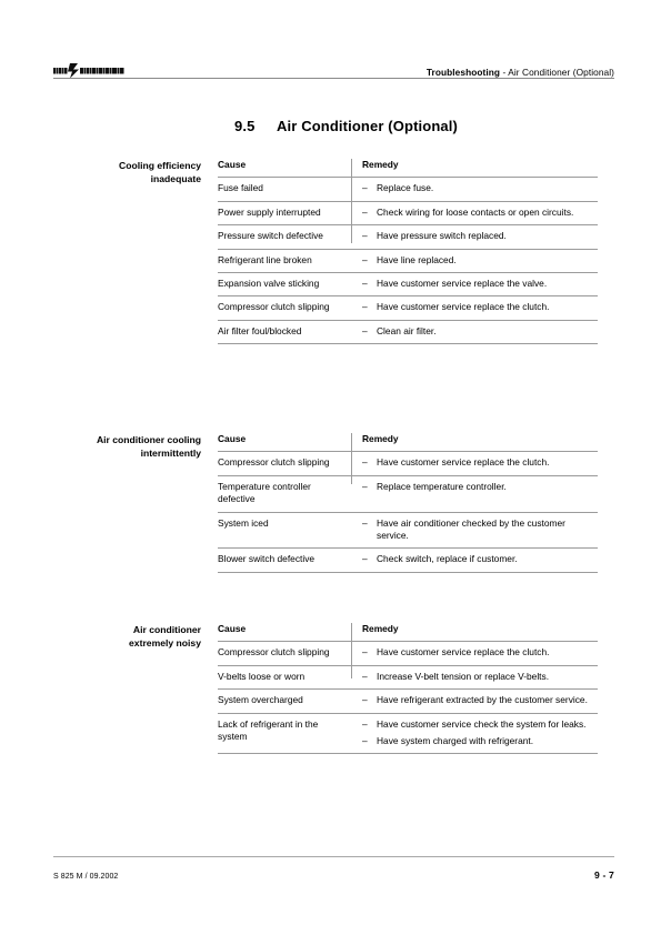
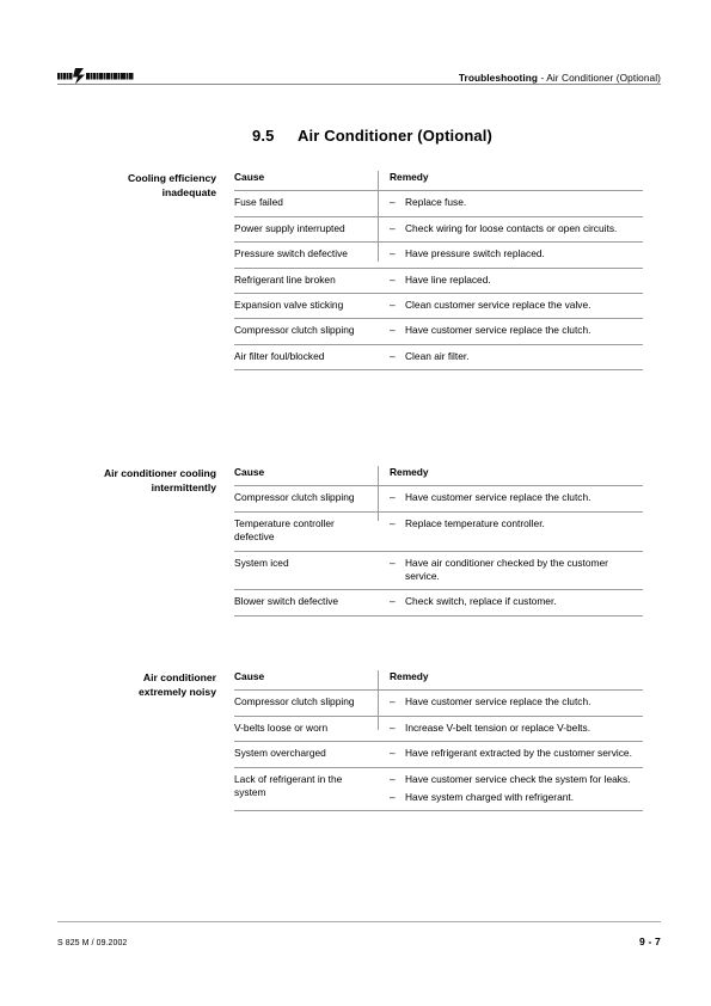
  Troubleshooting - Air Conditioner (Optional)
  9.5 Air Conditioner (Optional)
  Cooling efficiency
  inadequate
  Cause	Remedy
  Fuse failed	– Replace fuse.
  Power supply interrupted	– Check wiring for loose contacts or open circuits.
  Pressure switch defective	– Have pressure switch replaced.
  Refrigerant line broken	– Have line replaced.
- Expansion valve sticking	– Have customer service replace the valve.
+ Expansion valve sticking	– Clean customer service replace the valve.
  Compressor clutch slipping	– Have customer service replace the clutch.
  Air filter foul/blocked	– Clean air filter.
  Air conditioner cooling
  intermittently
  Cause	Remedy
  Compressor clutch slipping	– Have customer service replace the clutch.
  Temperature controller defective	– Replace temperature controller.
  System iced	– Have air conditioner checked by the customer service.
  Blower switch defective	– Check switch, replace if customer.
  Air conditioner
  extremely noisy
  Cause	Remedy
  Compressor clutch slipping	– Have customer service replace the clutch.
  V-belts loose or worn	– Increase V-belt tension or replace V-belts.
  System overcharged	– Have refrigerant extracted by the customer service.
  Lack of refrigerant in the system	– Have customer service check the system for leaks.– Have system charged with refrigerant.
  9 - 7
